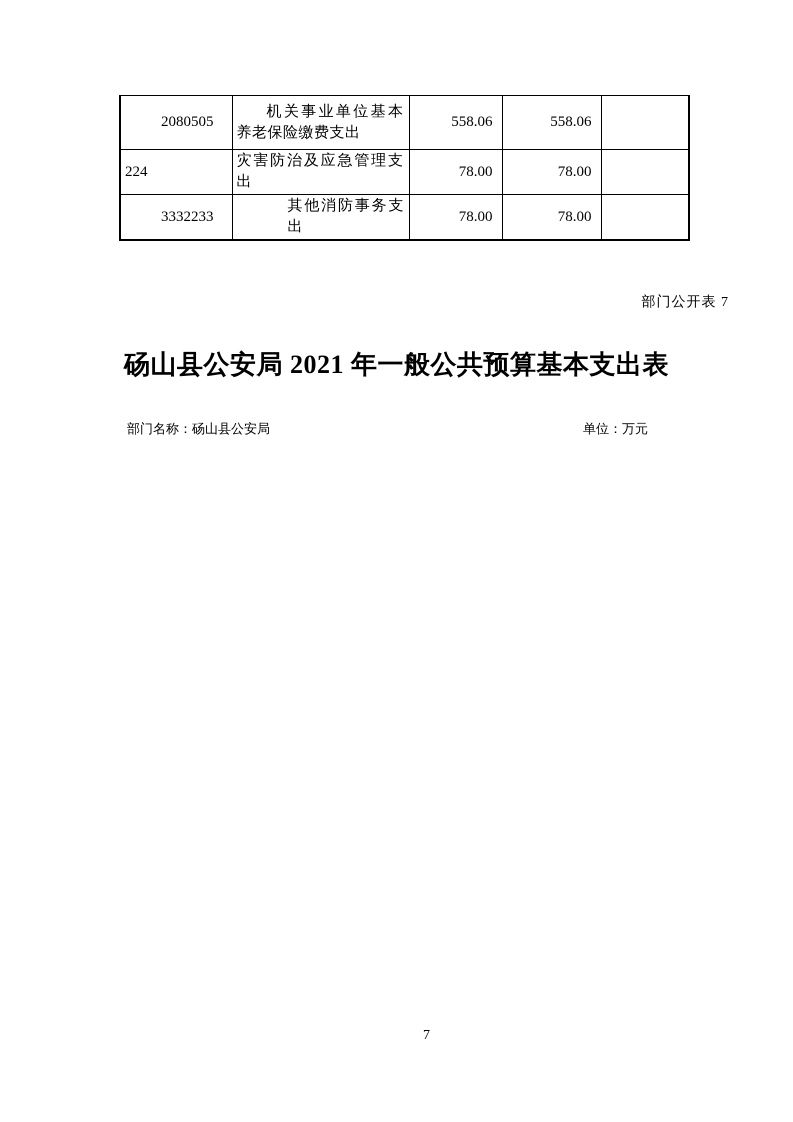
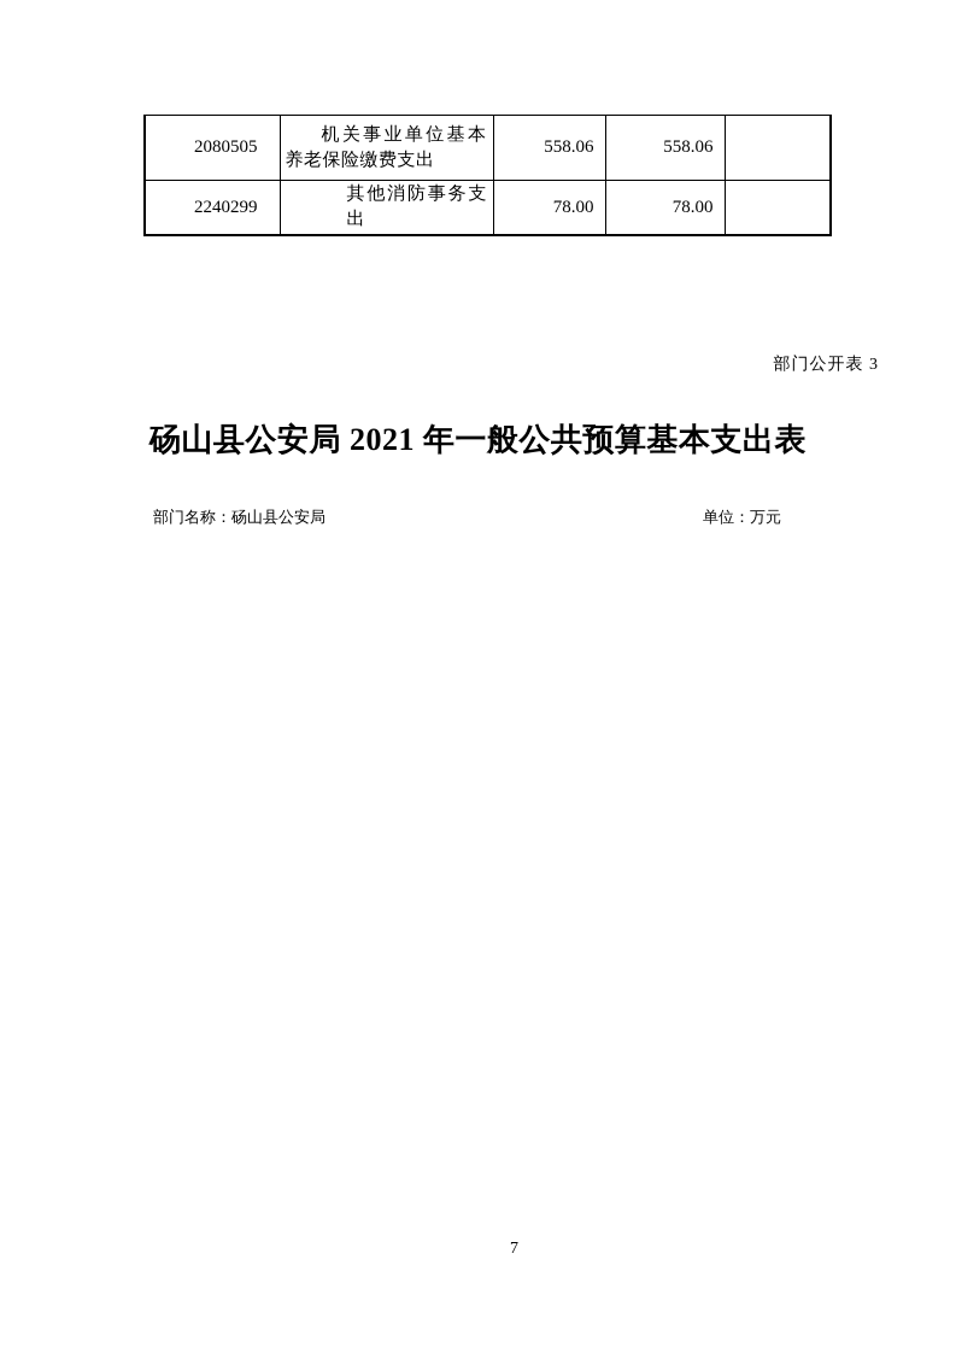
  2080505	机关事业单位基本养老保险缴费支出	558.06	558.06
- 224	灾害防治及应急管理支出	78.00	78.00
- 3332233	其他消防事务支出	78.00	78.00
+ 2240299	其他消防事务支出	78.00	78.00
- 部门公开表 7
+ 部门公开表 3
  砀山县公安局 2021 年一般公共预算基本支出表
  部门名称：砀山县公安局
  单位：万元
  7
